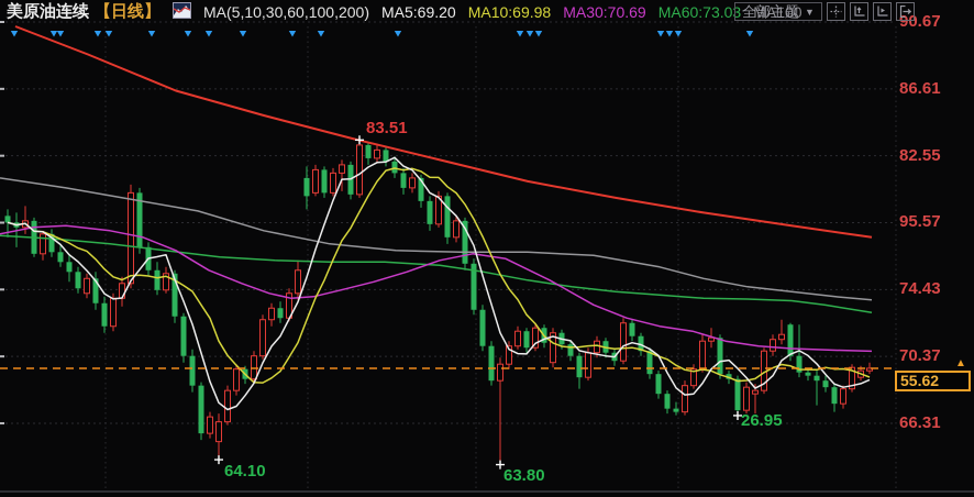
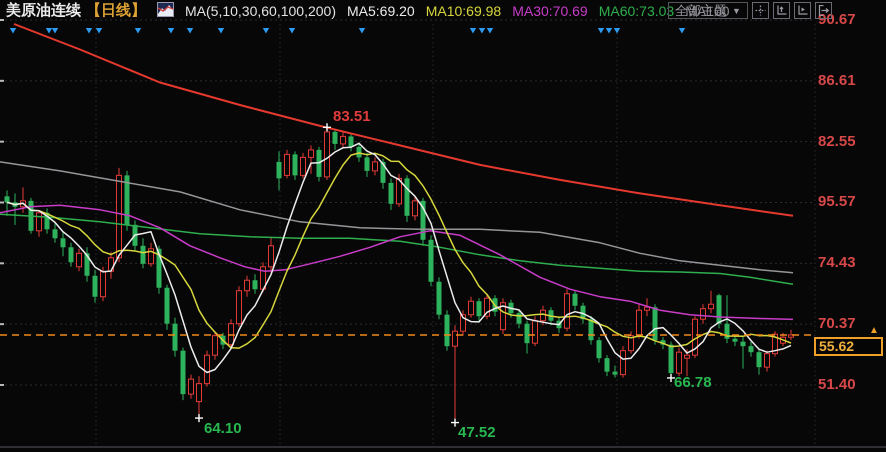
  美原油连续
  【日线】
  MA(5,10,30,60,100,200)
  MA5:69.20
  MA10:69.98
  MA30:70.69
  MA60:73.03
  MA100
  全部主题
  ▼
  55.62
  ▲
  90.67
  86.61
  82.55
  95.57
  74.43
  70.37
- 66.31
+ 51.40
  83.51
  64.10
- 63.80
+ 47.52
- 26.95
+ 66.78
